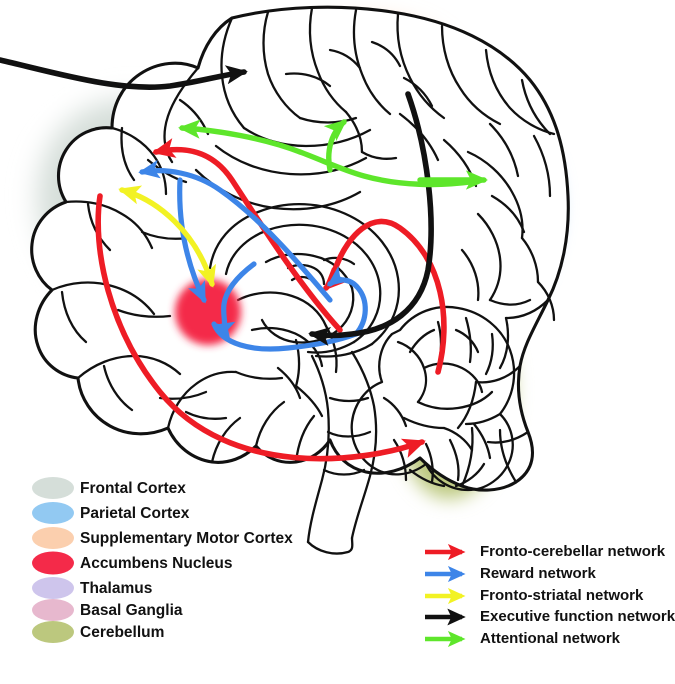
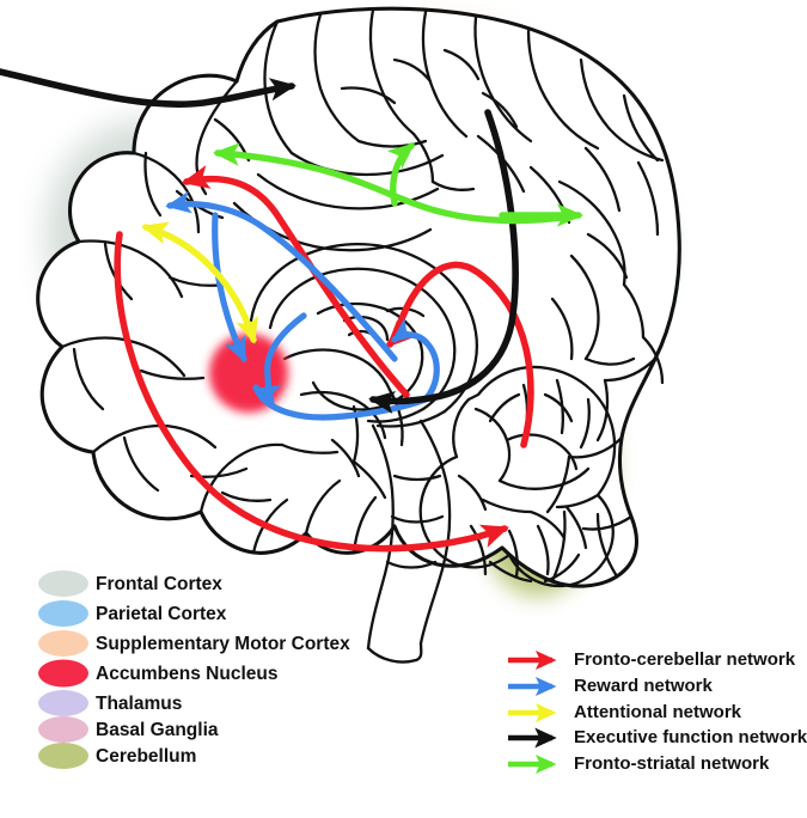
  Frontal Cortex
  Parietal Cortex
  Supplementary Motor Cortex
  Accumbens Nucleus
  Thalamus
  Basal Ganglia
  Cerebellum
  Fronto-cerebellar network
  Reward network
- Fronto-striatal network
+ Attentional network
  Executive function network
- Attentional network
+ Fronto-striatal network
